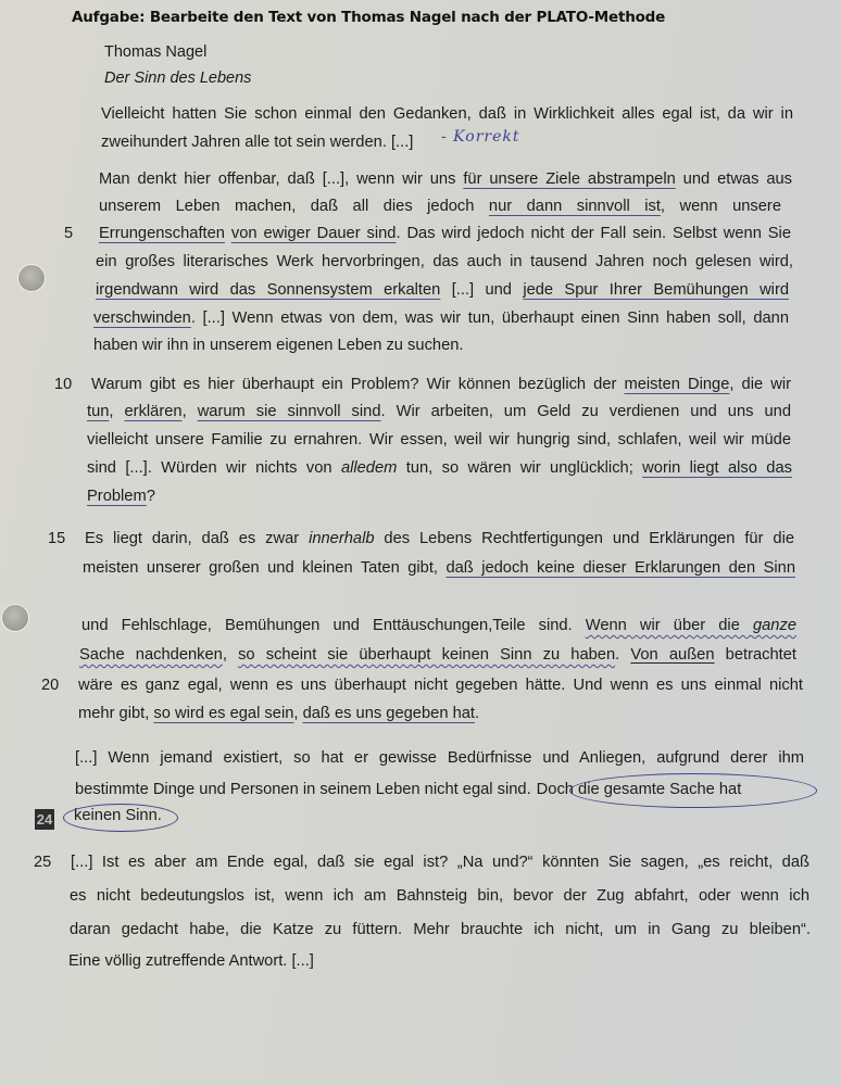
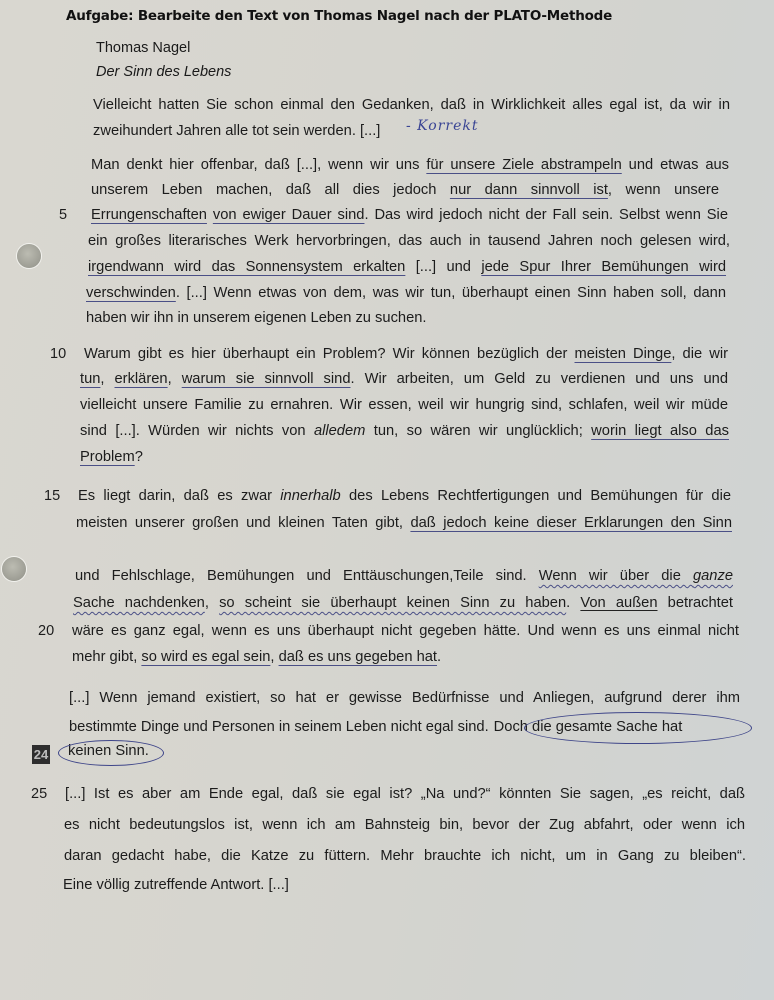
  Aufgabe: Bearbeite den Text von Thomas Nagel nach der PLATO-Methode
  Thomas Nagel
  Der Sinn des Lebens
  Vielleicht hatten Sie schon einmal den Gedanken, daß in Wirklichkeit alles egal ist, da wir in
  zweihundert Jahren alle tot sein werden. [...]
  - Korrekt
  Man denkt hier offenbar, daß [...], wenn wir uns für unsere Ziele abstrampeln und etwas aus
  unserem Leben machen, daß all dies jedoch nur dann sinnvoll ist, wenn unsere
  5
  Errungenschaften von ewiger Dauer sind. Das wird jedoch nicht der Fall sein. Selbst wenn Sie
  ein großes literarisches Werk hervorbringen, das auch in tausend Jahren noch gelesen wird,
  irgendwann wird das Sonnensystem erkalten [...] und jede Spur Ihrer Bemühungen wird
  verschwinden. [...] Wenn etwas von dem, was wir tun, überhaupt einen Sinn haben soll, dann
  haben wir ihn in unserem eigenen Leben zu suchen.
  10
  Warum gibt es hier überhaupt ein Problem? Wir können bezüglich der meisten Dinge, die wir
  tun, erklären, warum sie sinnvoll sind. Wir arbeiten, um Geld zu verdienen und uns und
  vielleicht unsere Familie zu ernahren. Wir essen, weil wir hungrig sind, schlafen, weil wir müde
  sind [...]. Würden wir nichts von alledem tun, so wären wir unglücklich; worin liegt also das
  Problem?
  15
- Es liegt darin, daß es zwar innerhalb des Lebens Rechtfertigungen und Erklärungen für die
+ Es liegt darin, daß es zwar innerhalb des Lebens Rechtfertigungen und Bemühungen für die
  meisten unserer großen und kleinen Taten gibt, daß jedoch keine dieser Erklarungen den Sinn
  und Fehlschlage, Bemühungen und Enttäuschungen,Teile sind. Wenn wir über die ganze
  Sache nachdenken, so scheint sie überhaupt keinen Sinn zu haben. Von außen betrachtet
  20
  wäre es ganz egal, wenn es uns überhaupt nicht gegeben hätte. Und wenn es uns einmal nicht
  mehr gibt, so wird es egal sein, daß es uns gegeben hat.
  [...] Wenn jemand existiert, so hat er gewisse Bedürfnisse und Anliegen, aufgrund derer ihm
  bestimmte Dinge und Personen in seinem Leben nicht egal sind. Doch die gesamte Sache hat
  24
  keinen Sinn.
  25
  [...] Ist es aber am Ende egal, daß sie egal ist? „Na und?“ könnten Sie sagen, „es reicht, daß
  es nicht bedeutungslos ist, wenn ich am Bahnsteig bin, bevor der Zug abfahrt, oder wenn ich
  daran gedacht habe, die Katze zu füttern. Mehr brauchte ich nicht, um in Gang zu bleiben“.
  Eine völlig zutreffende Antwort. [...]
